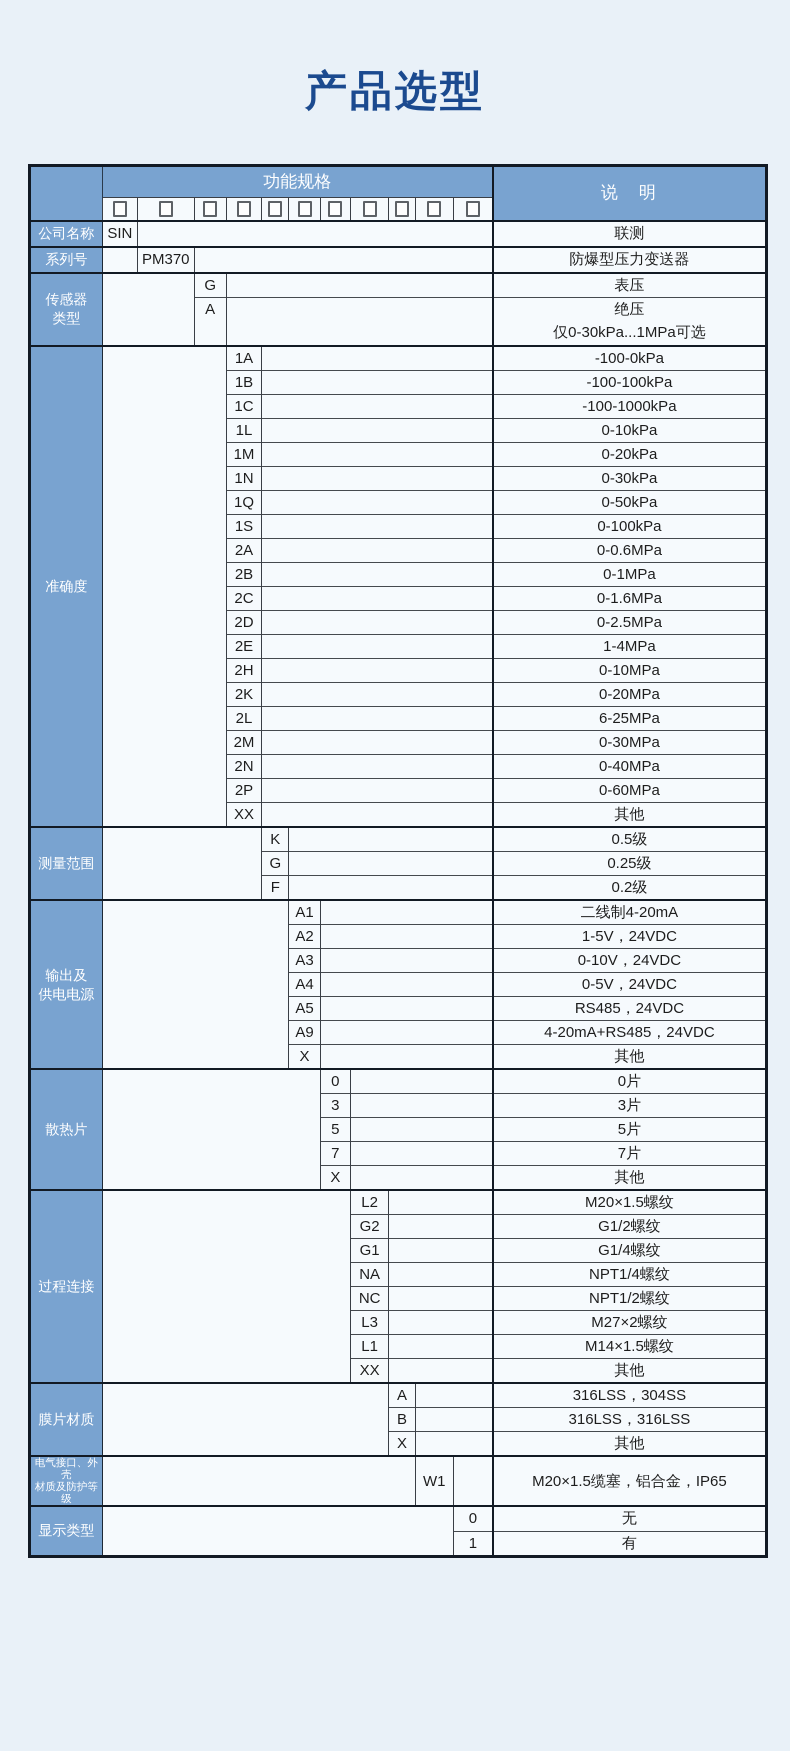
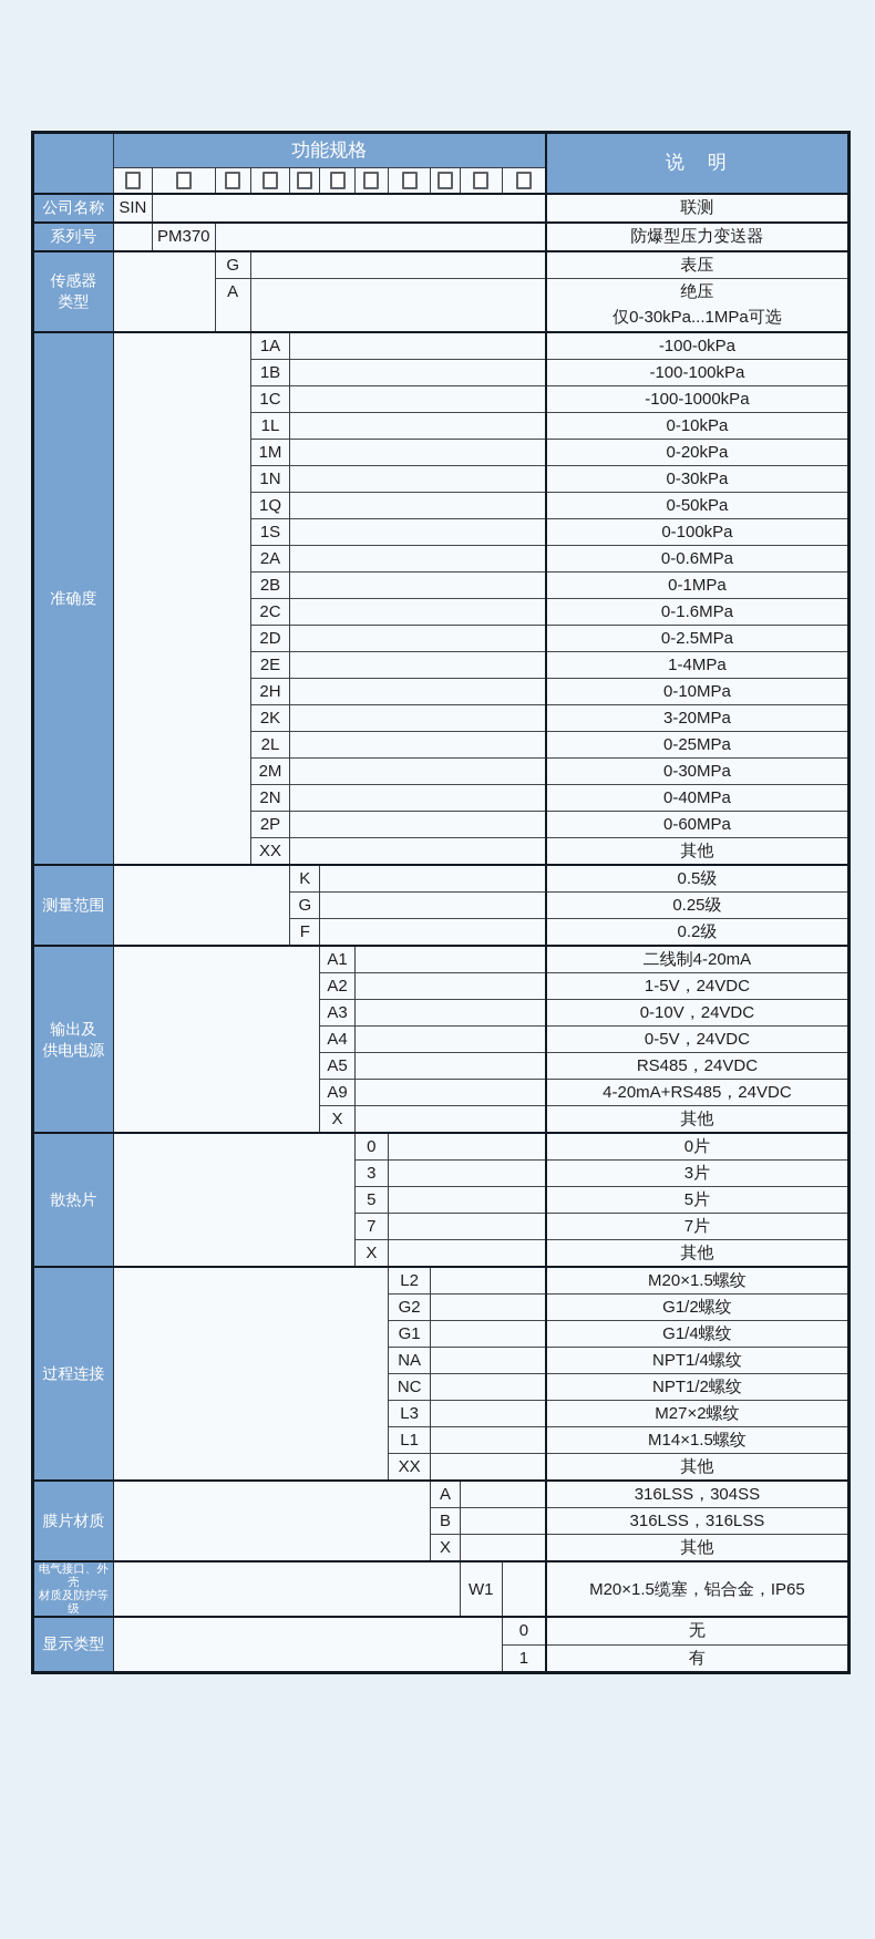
- 产品选型
  	功能规格	说 明
  公司名称	SIN		联测
  系列号		PM370		防爆型压力变送器
  传感器类型		G		表压
  A		绝压仅0-30kPa...1MPa可选
  准确度		1A		-100-0kPa
  1B		-100-100kPa
  1C		-100-1000kPa
  1L		0-10kPa
  1M		0-20kPa
  1N		0-30kPa
  1Q		0-50kPa
  1S		0-100kPa
  2A		0-0.6MPa
  2B		0-1MPa
  2C		0-1.6MPa
  2D		0-2.5MPa
  2E		1-4MPa
  2H		0-10MPa
- 2K		0-20MPa
+ 2K		3-20MPa
- 2L		6-25MPa
+ 2L		0-25MPa
  2M		0-30MPa
  2N		0-40MPa
  2P		0-60MPa
  XX		其他
  测量范围		K		0.5级
  G		0.25级
  F		0.2级
  输出及供电电源		A1		二线制4-20mA
  A2		1-5V，24VDC
  A3		0-10V，24VDC
  A4		0-5V，24VDC
  A5		RS485，24VDC
  A9		4-20mA+RS485，24VDC
  X		其他
  散热片		0		0片
  3		3片
  5		5片
  7		7片
  X		其他
  过程连接		L2		M20×1.5螺纹
  G2		G1/2螺纹
  G1		G1/4螺纹
  NA		NPT1/4螺纹
  NC		NPT1/2螺纹
  L3		M27×2螺纹
  L1		M14×1.5螺纹
  XX		其他
  膜片材质		A		316LSS，304SS
  B		316LSS，316LSS
  X		其他
  电气接口、外壳材质及防护等级		W1		M20×1.5缆塞，铝合金，IP65
  显示类型		0	无
  1	有
